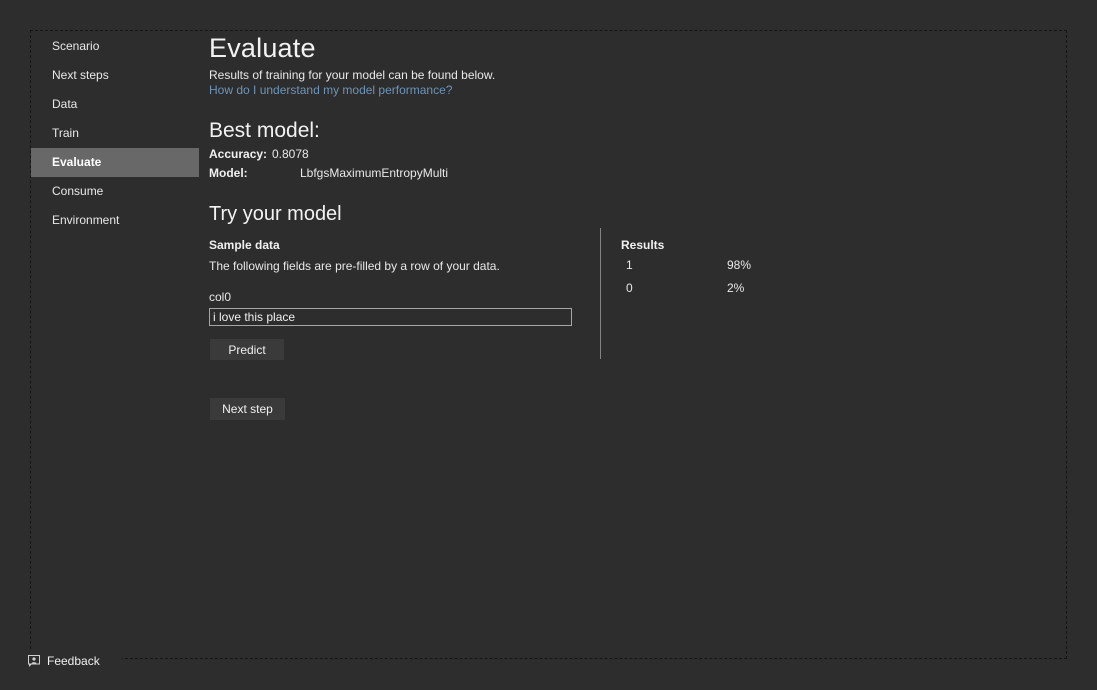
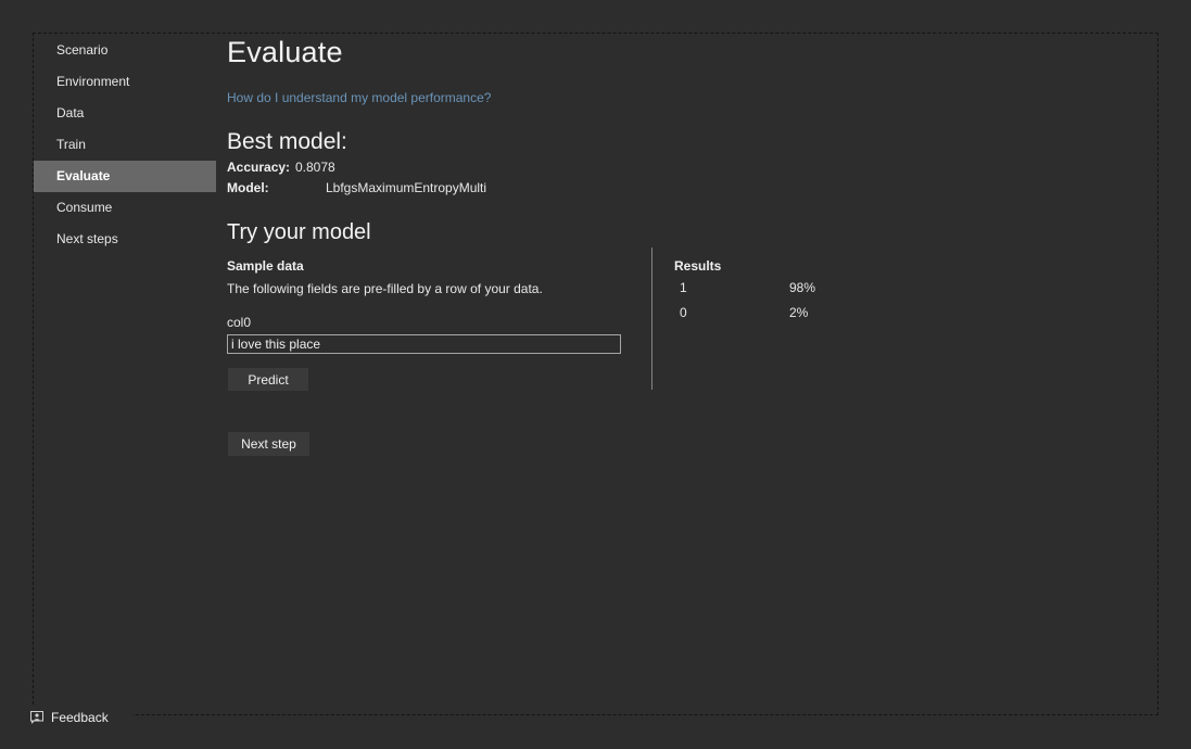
  Scenario
- Next steps
+ Environment
  Data
  Train
  Evaluate
  Consume
- Environment
+ Next steps
  Evaluate
- Results of training for your model can be found below.
  How do I understand my model performance?
  Best model:
  Accuracy:
  0.8078
  Model:
  LbfgsMaximumEntropyMulti
  Try your model
  Sample data
  The following fields are pre-filled by a row of your data.
  col0
  i love this place
  Predict
  Results
  1
  98%
  0
  2%
  Next step
  Feedback
